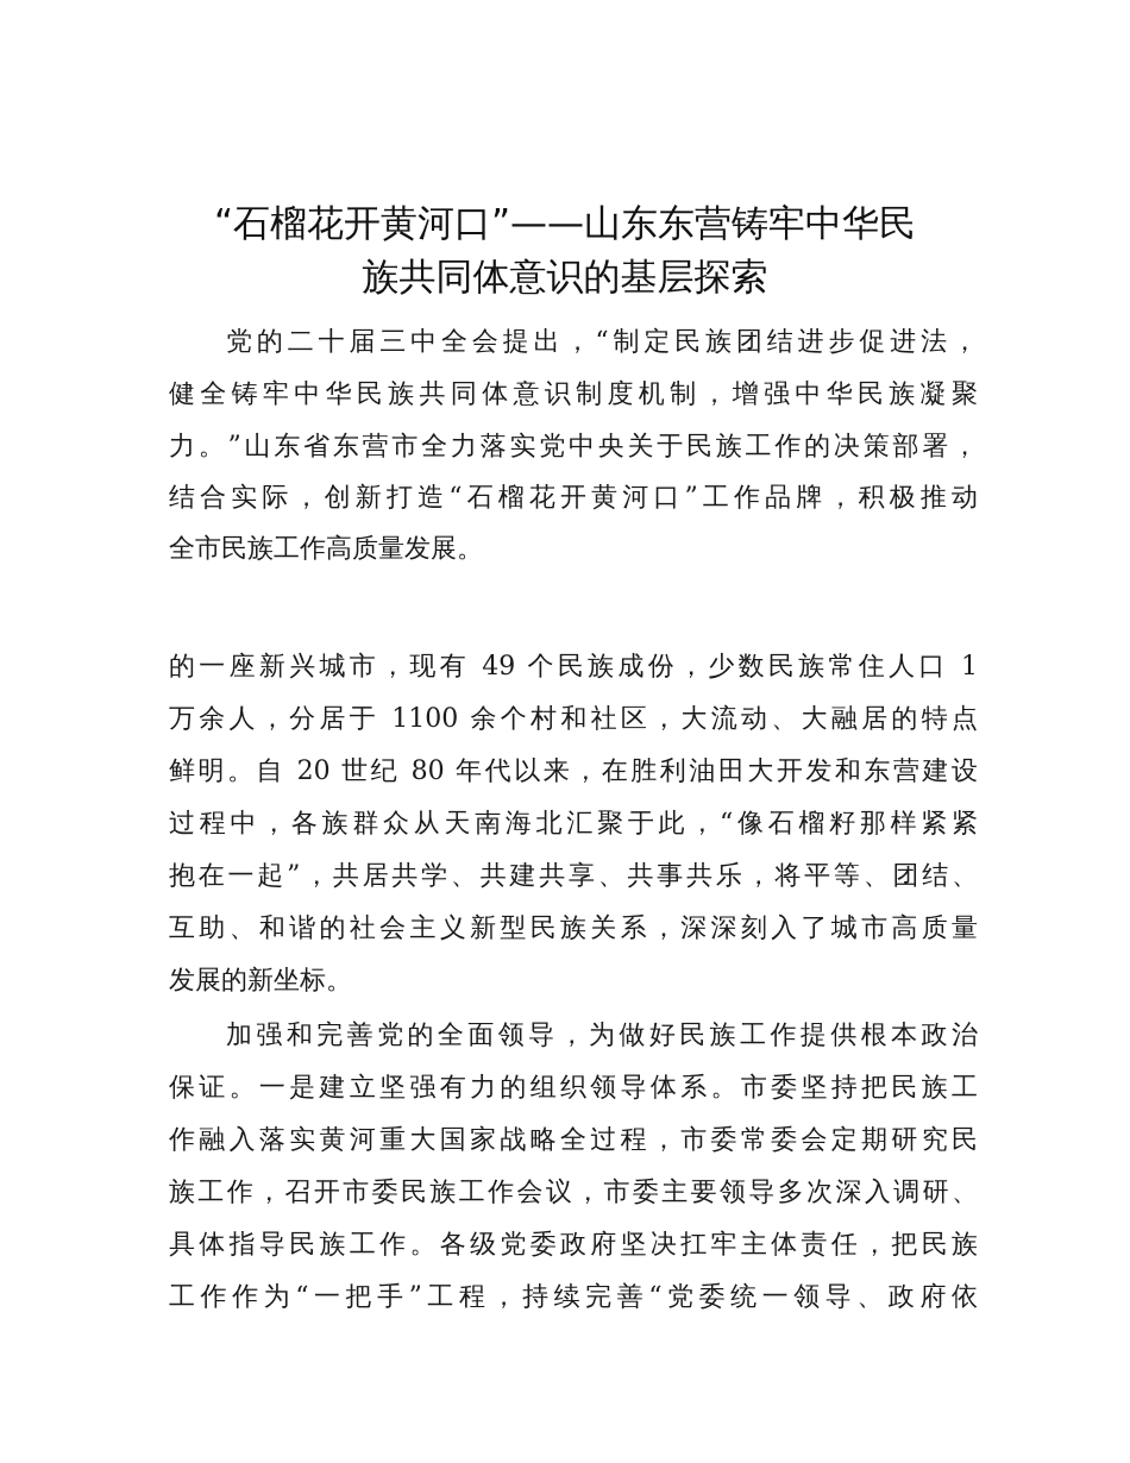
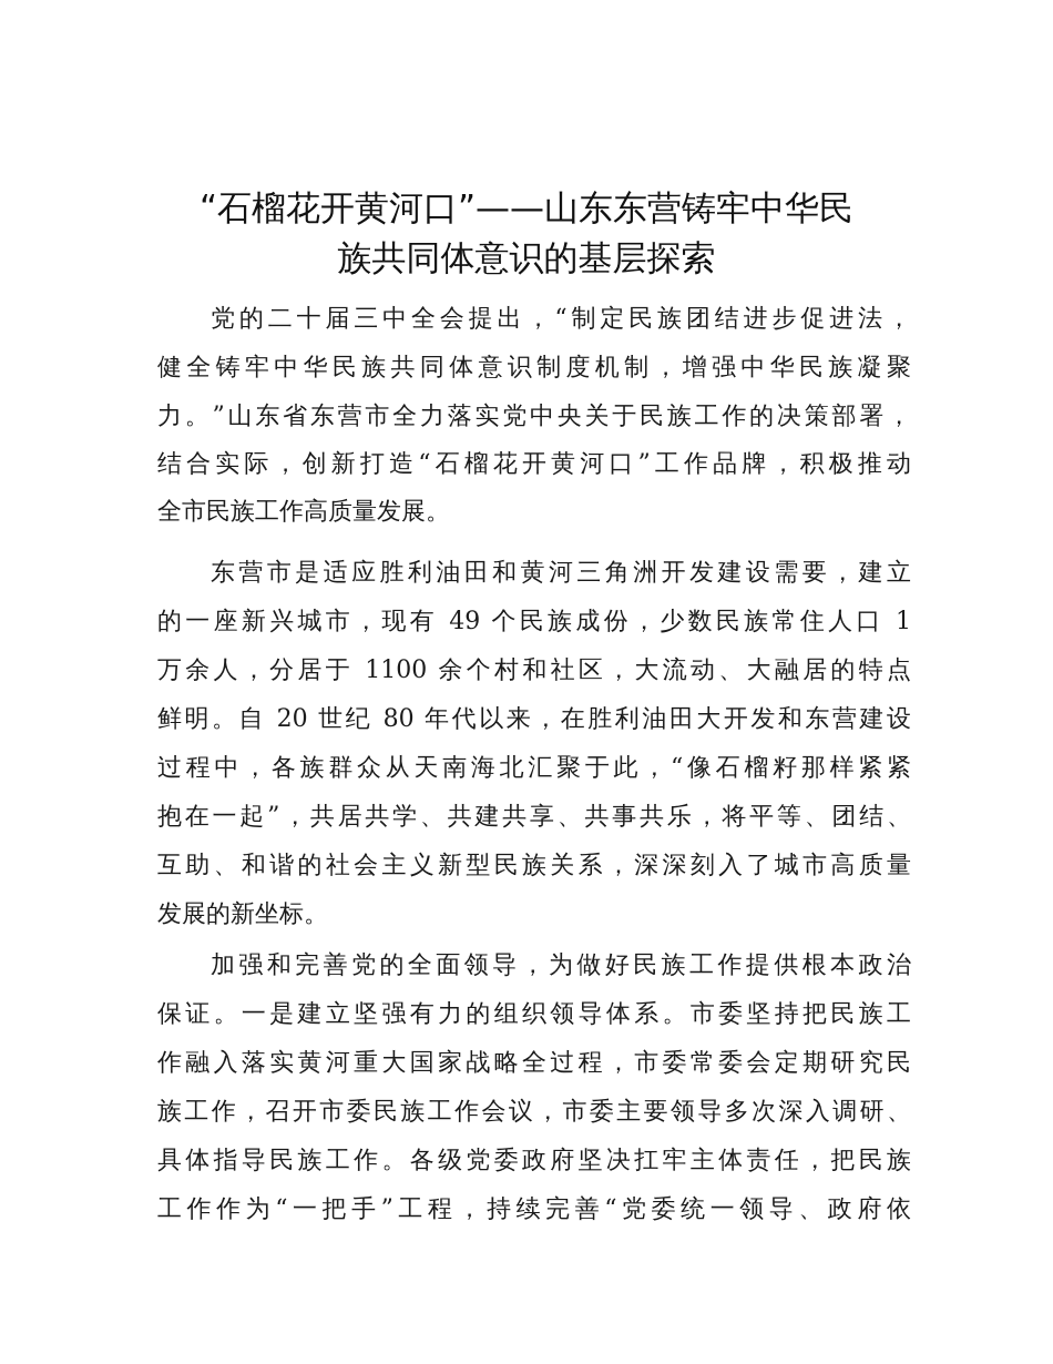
  “石榴花开黄河口”——山东东营铸牢中华民
  族共同体意识的基层探索
  党的二十届三中全会提出，“制定民族团结进步促进法，
  健全铸牢中华民族共同体意识制度机制，增强中华民族凝聚
  力。”山东省东营市全力落实党中央关于民族工作的决策部署，
  结合实际，创新打造“石榴花开黄河口”工作品牌，积极推动
  全市民族工作高质量发展。
+ 东营市是适应胜利油田和黄河三角洲开发建设需要，建立
  的一座新兴城市，现有 49 个民族成份，少数民族常住人口 1
  万余人，分居于 1100 余个村和社区，大流动、大融居的特点
  鲜明。自 20 世纪 80 年代以来，在胜利油田大开发和东营建设
  过程中，各族群众从天南海北汇聚于此，“像石榴籽那样紧紧
  抱在一起”，共居共学、共建共享、共事共乐，将平等、团结、
  互助、和谐的社会主义新型民族关系，深深刻入了城市高质量
  发展的新坐标。
  加强和完善党的全面领导，为做好民族工作提供根本政治
  保证。一是建立坚强有力的组织领导体系。市委坚持把民族工
  作融入落实黄河重大国家战略全过程，市委常委会定期研究民
  族工作，召开市委民族工作会议，市委主要领导多次深入调研、
  具体指导民族工作。各级党委政府坚决扛牢主体责任，把民族
  工作作为“一把手”工程，持续完善“党委统一领导、政府依
